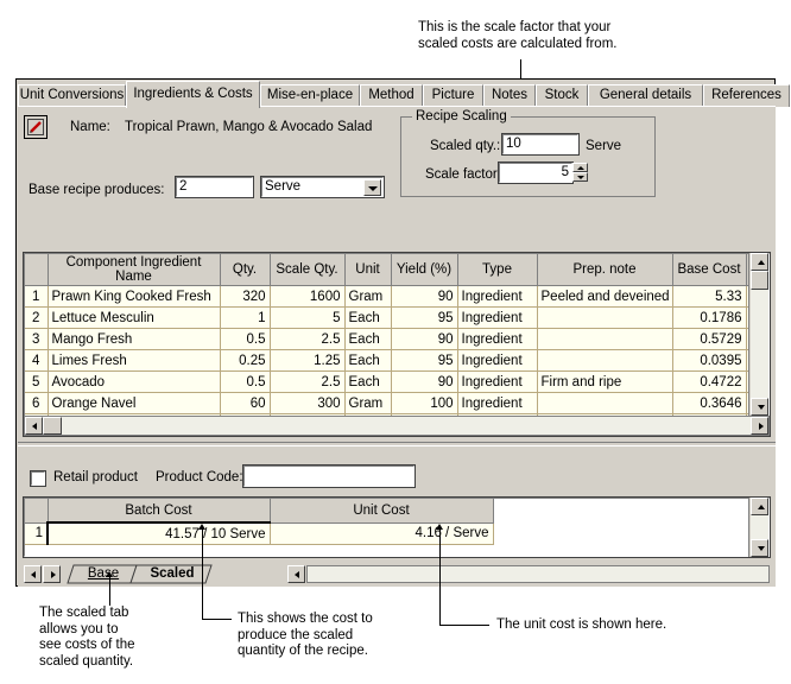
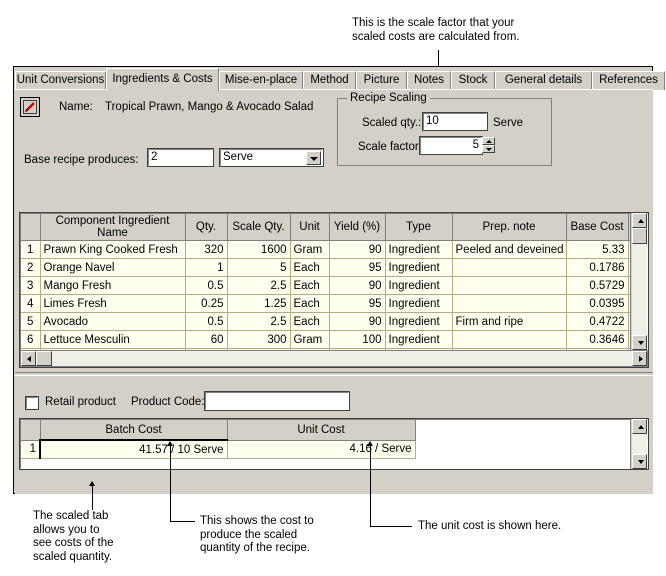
  This is the scale factor that your
  scaled costs are calculated from.
  Unit Conversions
  Ingredients & Costs
  Mise-en-place
  Method
  Picture
  Notes
  Stock
  General details
  References
  Name:
  Tropical Prawn, Mango & Avocado Salad
  Base recipe produces:
  2
  Serve
  Recipe Scaling
  Scaled qty.:
  10
  Serve
  Scale factor
  5
  	Component Ingredient Name	Qty.	Scale Qty.	Unit	Yield (%)	Type	Prep. note	Base Cost
  1	Prawn King Cooked Fresh	320	1600	Gram	90	Ingredient	Peeled and deveined	5.33
- 2	Lettuce Mesculin	1	5	Each	95	Ingredient		0.1786
+ 2	Orange Navel	1	5	Each	95	Ingredient		0.1786
  3	Mango Fresh	0.5	2.5	Each	90	Ingredient		0.5729
  4	Limes Fresh	0.25	1.25	Each	95	Ingredient		0.0395
  5	Avocado	0.5	2.5	Each	90	Ingredient	Firm and ripe	0.4722
- 6	Orange Navel	60	300	Gram	100	Ingredient		0.3646
+ 6	Lettuce Mesculin	60	300	Gram	100	Ingredient		0.3646
  Retail product
  Product Code:
  	Batch Cost	Unit Cost
  1	41.57 / 10 Serve	4.16 / Serve
- Base
- Scaled
  The scaled tab
  allows you to
  see costs of the
  scaled quantity.
  This shows the cost to
  produce the scaled
  quantity of the recipe.
  The unit cost is shown here.
